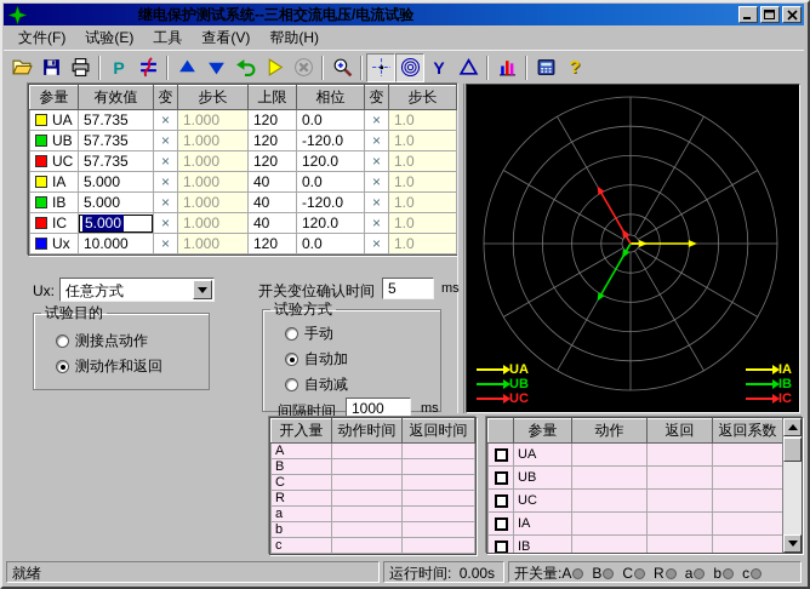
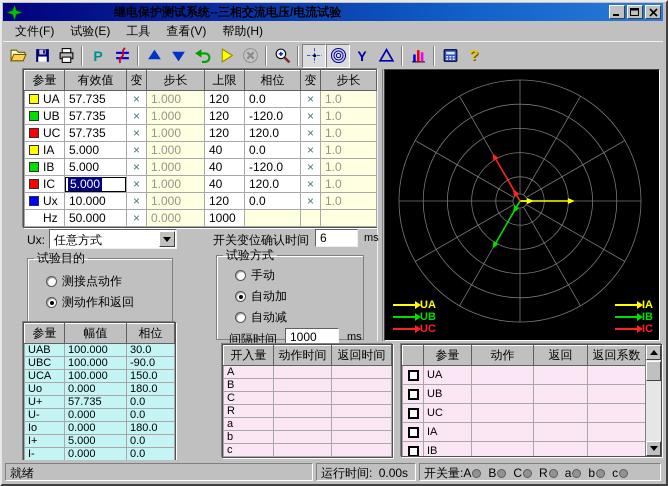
  继电保护测试系统--三相交流电压/电流试验
  文件(F)
  试验(E)
  工具
  查看(V)
  帮助(H)
  P
  Y
  ?
  参量	有效值	变	步长	上限	相位	变	步长
  UA	57.735	×	1.000	120	0.0	×	1.0
  UB	57.735	×	1.000	120	-120.0	×	1.0
  UC	57.735	×	1.000	120	120.0	×	1.0
  IA	5.000	×	1.000	40	0.0	×	1.0
  IB	5.000	×	1.000	40	-120.0	×	1.0
  IC	5.000	×	1.000	40	120.0	×	1.0
  Ux	10.000	×	1.000	120	0.0	×	1.0
+ Hz	50.000	×	0.000	1000
  UA
  UB
  UC
  IA
  IB
  IC
  Ux:
  任意方式
  开关变位确认时间
- 5
+ 6
  ms
  试验目的
  测接点动作
  测动作和返回
  试验方式
  手动
  自动加
  自动减
  间隔时间
  1000
  ms
+ 参量	幅值	相位
+ UAB	100.000	30.0
+ UBC	100.000	-90.0
+ UCA	100.000	150.0
+ Uo	0.000	180.0
+ U+	57.735	0.0
+ U-	0.000	0.0
+ Io	0.000	180.0
+ I+	5.000	0.0
+ I-	0.000	0.0
  开入量	动作时间	返回时间
  A
  B
  C
  R
  a
  b
  c
  	参量	动作	返回	返回系数
  	UA
  	UB
  	UC
  	IA
  	IB
  就绪
  运行时间: 0.00s
  开关量:A B C R a b c
